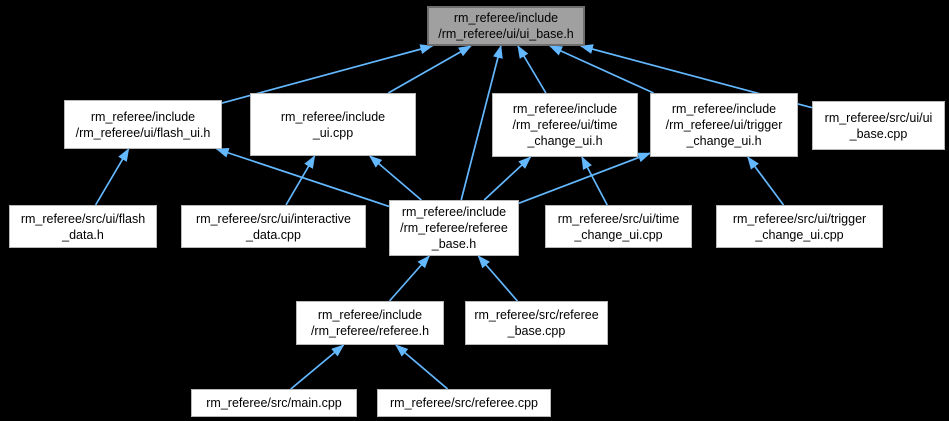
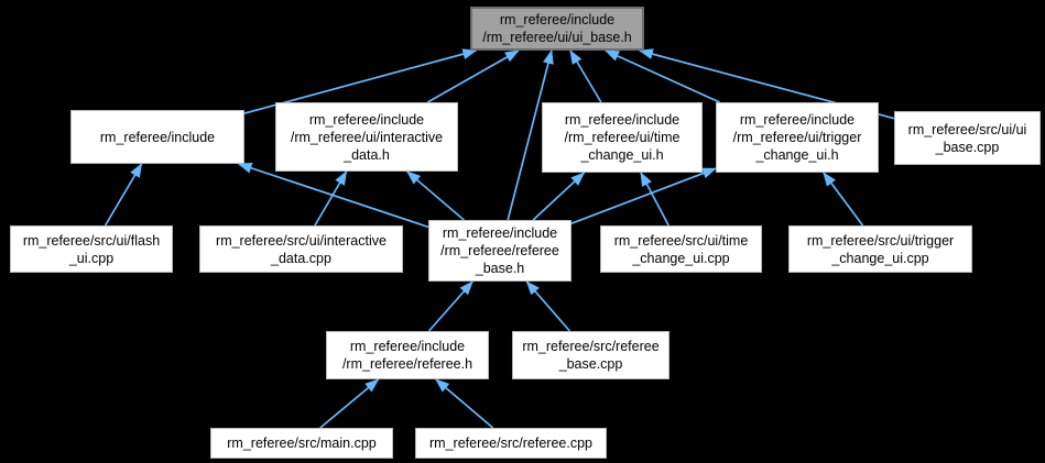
  rm_referee/include
  /rm_referee/ui/ui_base.h
  rm_referee/include
- /rm_referee/ui/flash_ui.h
  rm_referee/include
+ /rm_referee/ui/interactive
- _ui.cpp
+ _data.h
  rm_referee/include
  /rm_referee/ui/time
  _change_ui.h
  rm_referee/include
  /rm_referee/ui/trigger
  _change_ui.h
  rm_referee/src/ui/ui
  _base.cpp
  rm_referee/src/ui/flash
- _data.h
+ _ui.cpp
  rm_referee/src/ui/interactive
  _data.cpp
  rm_referee/include
  /rm_referee/referee
  _base.h
  rm_referee/src/ui/time
  _change_ui.cpp
  rm_referee/src/ui/trigger
  _change_ui.cpp
  rm_referee/include
  /rm_referee/referee.h
  rm_referee/src/referee
  _base.cpp
  rm_referee/src/main.cpp
  rm_referee/src/referee.cpp
